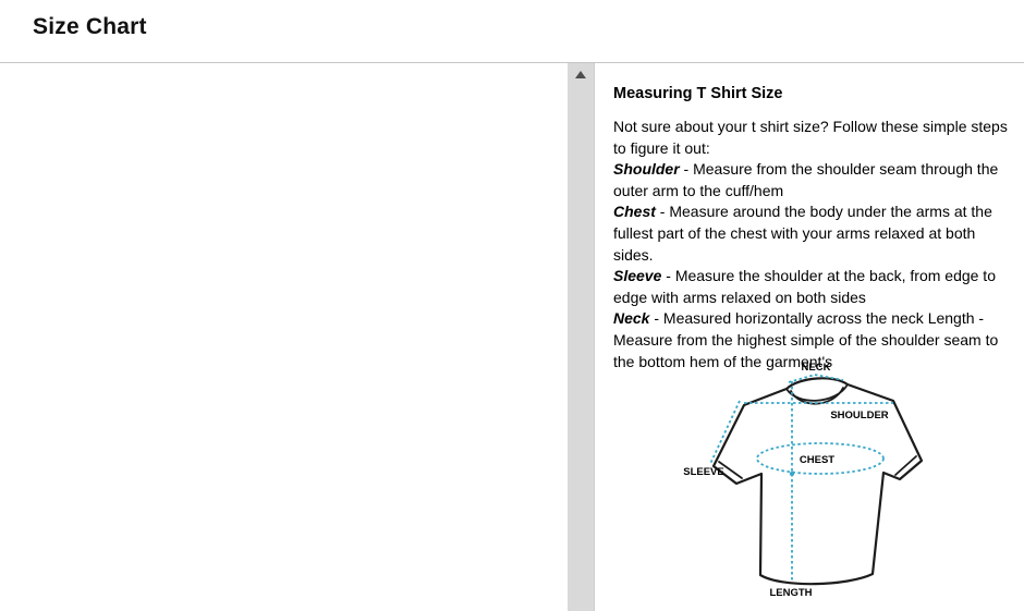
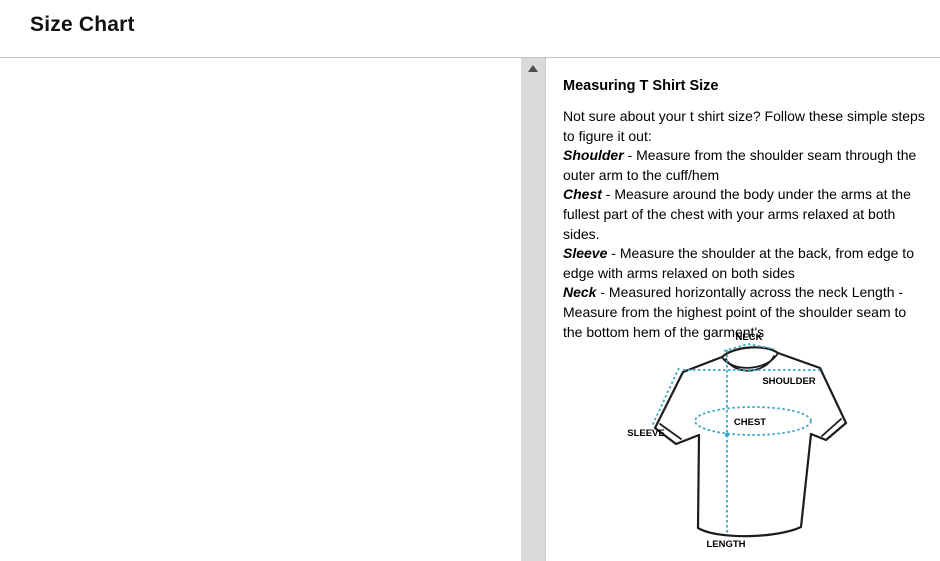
  Size Chart
  Measuring T Shirt Size
  Not sure about your t shirt size? Follow these simple steps to figure it out:
  Shoulder - Measure from the shoulder seam through the outer arm to the cuff/hem
  Chest - Measure around the body under the arms at the fullest part of the chest with your arms relaxed at both sides.
  Sleeve - Measure the shoulder at the back, from edge to edge with arms relaxed on both sides
- Neck - Measured horizontally across the neck Length - Measure from the highest simple of the shoulder seam to the bottom hem of the garment's
+ Neck - Measured horizontally across the neck Length - Measure from the highest point of the shoulder seam to the bottom hem of the garment's
  NECK
  SHOULDER
  SLEEVE
  CHEST
  LENGTH
